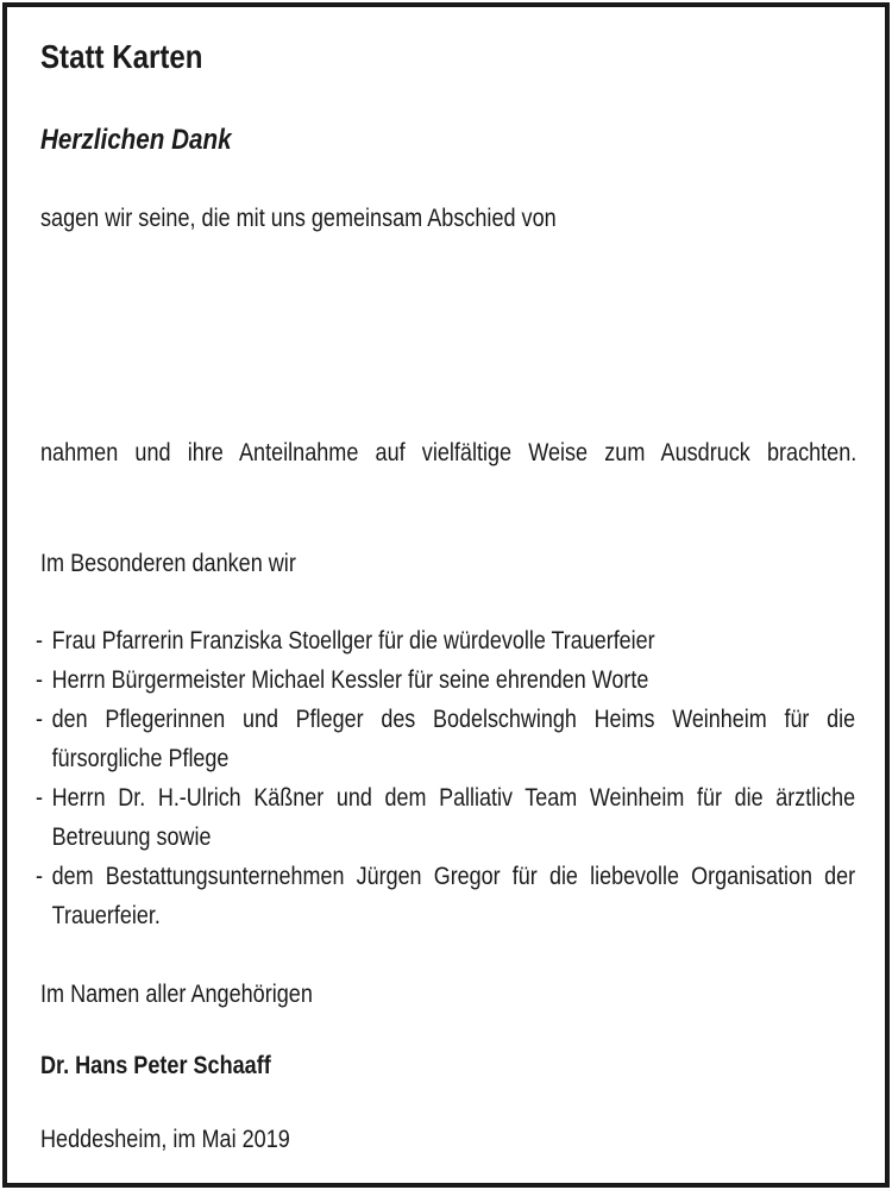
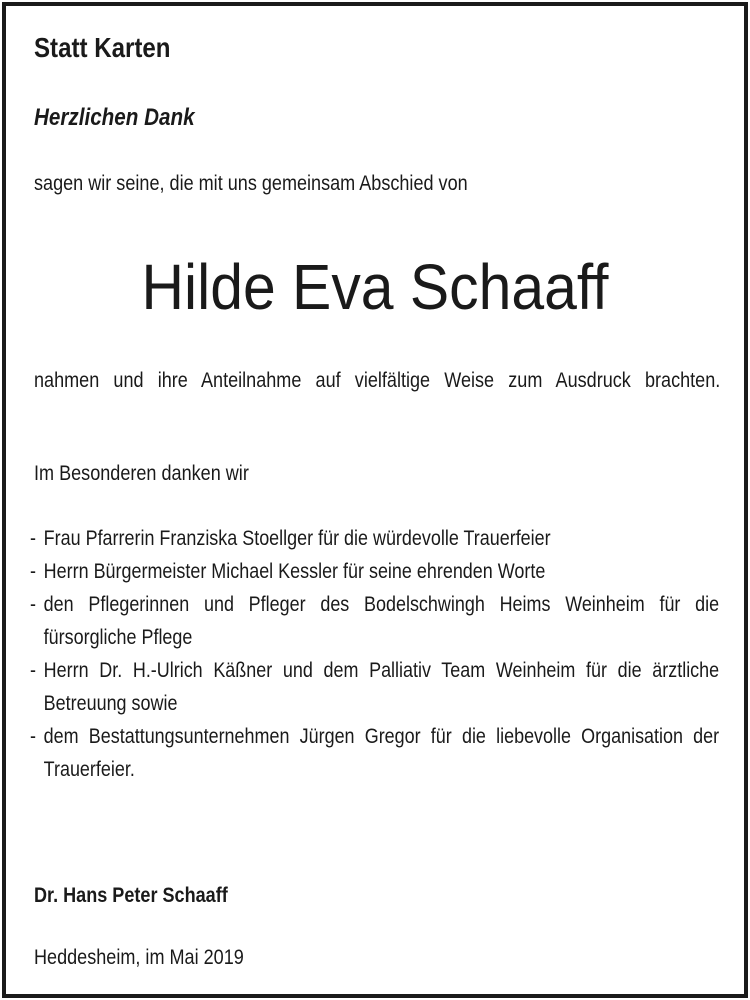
  Statt Karten
  Herzlichen Dank
  sagen wir seine, die mit uns gemeinsam Abschied von
+ Hilde Eva Schaaff
  nahmen und ihre Anteilnahme auf vielfältige Weise zum Ausdruck brachten.
  Im Besonderen danken wir
  -
  Frau Pfarrerin Franziska Stoellger für die würdevolle Trauerfeier
  -
  Herrn Bürgermeister Michael Kessler für seine ehrenden Worte
  -
  den Pflegerinnen und Pfleger des Bodelschwingh Heims Weinheim für die fürsorgliche Pflege
  -
  Herrn Dr. H.-Ulrich Käßner und dem Palliativ Team Weinheim für die ärztliche Betreuung sowie
  -
  dem Bestattungsunternehmen Jürgen Gregor für die liebevolle Organisation der Trauerfeier.
- Im Namen aller Angehörigen
  Dr. Hans Peter Schaaff
  Heddesheim, im Mai 2019
